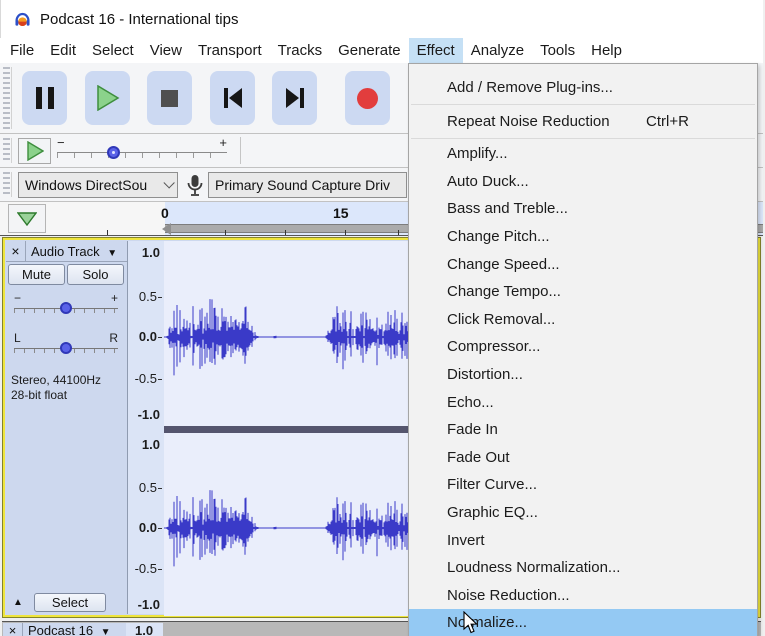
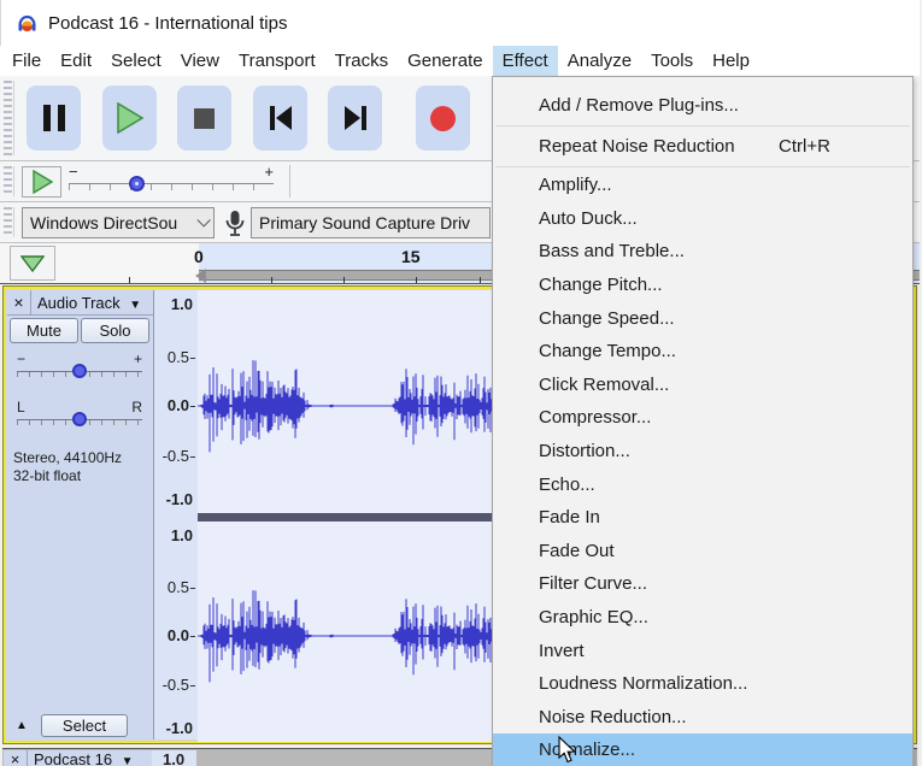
  Podcast 16 - International tips
  File
  Edit
  Select
  View
  Transport
  Tracks
  Generate
  Effect
  Analyze
  Tools
  Help
  −
  +
  Windows DirectSou
  Primary Sound Capture Driv
  0
  15
  ×
  Audio Track ▼
  Mute
  Solo
  −
  +
  L
  R
  Stereo, 44100Hz
- 28-bit float
+ 32-bit float
  ▲
  Select
  1.0
  0.5
  0.0
  -0.5
  -1.0
  1.0
  0.5
  0.0
  -0.5
  -1.0
  ×
  Podcast 16 ▼
  1.0
  Add / Remove Plug-ins...
  Repeat Noise Reduction
  Ctrl+R
  Amplify...
  Auto Duck...
  Bass and Treble...
  Change Pitch...
  Change Speed...
  Change Tempo...
  Click Removal...
  Compressor...
  Distortion...
  Echo...
  Fade In
  Fade Out
  Filter Curve...
  Graphic EQ...
  Invert
  Loudness Normalization...
  Noise Reduction...
  Nomalize...
